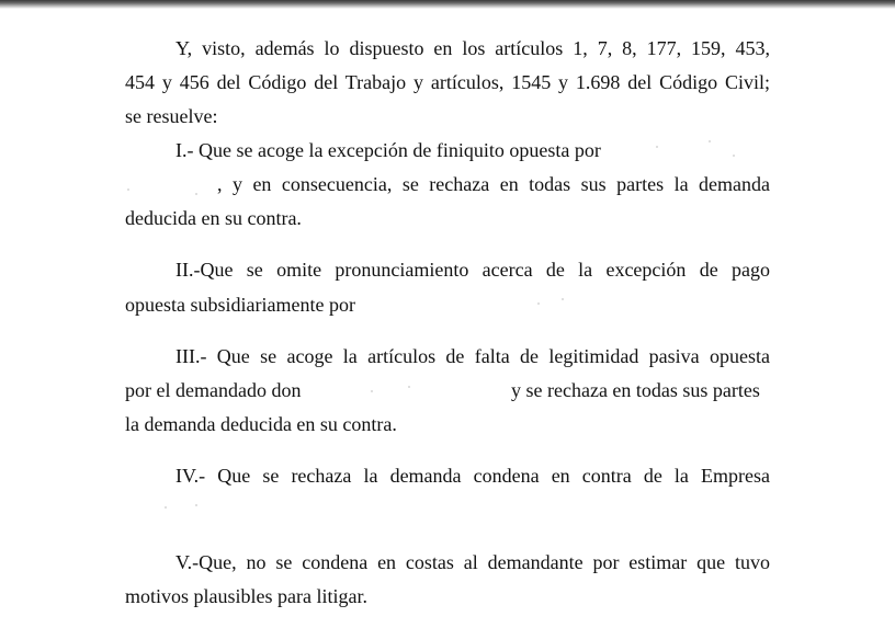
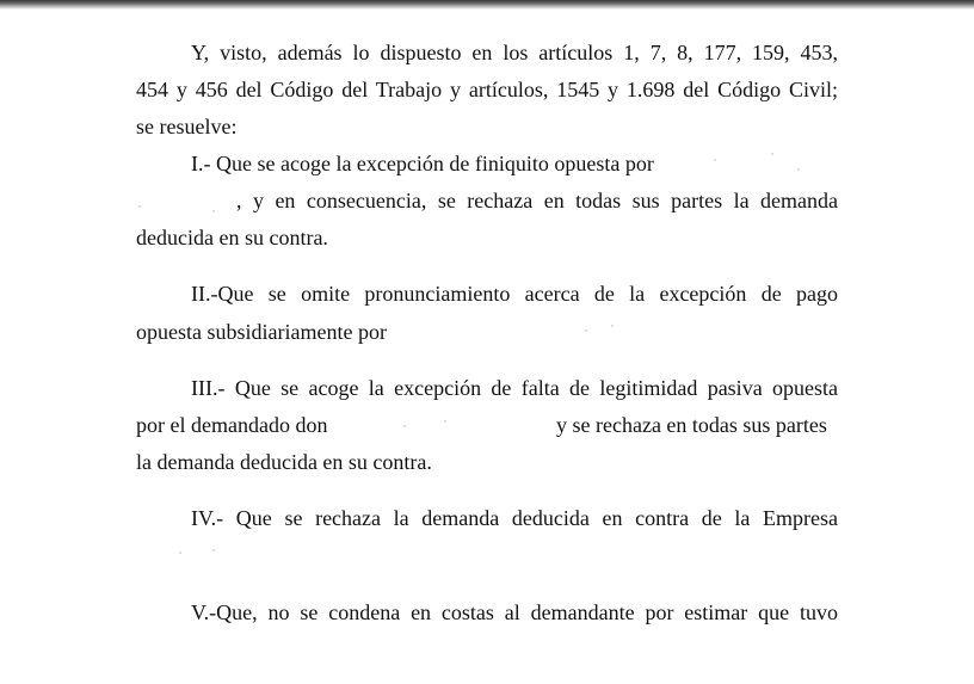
  Y, visto, además lo dispuesto en los artículos 1, 7, 8, 177, 159, 453,
  454 y 456 del Código del Trabajo y artículos, 1545 y 1.698 del Código Civil;
  se resuelve:
  I.- Que se acoge la excepción de finiquito opuesta por
  , y en consecuencia, se rechaza en todas sus partes la demanda
  deducida en su contra.
  II.-Que se omite pronunciamiento acerca de la excepción de pago
  opuesta subsidiariamente por
- III.- Que se acoge la artículos de falta de legitimidad pasiva opuesta
+ III.- Que se acoge la excepción de falta de legitimidad pasiva opuesta
  por el demandado don
  y se rechaza en todas sus partes
  la demanda deducida en su contra.
- IV.- Que se rechaza la demanda condena en contra de la Empresa
+ IV.- Que se rechaza la demanda deducida en contra de la Empresa
  V.-Que, no se condena en costas al demandante por estimar que tuvo
- motivos plausibles para litigar.
